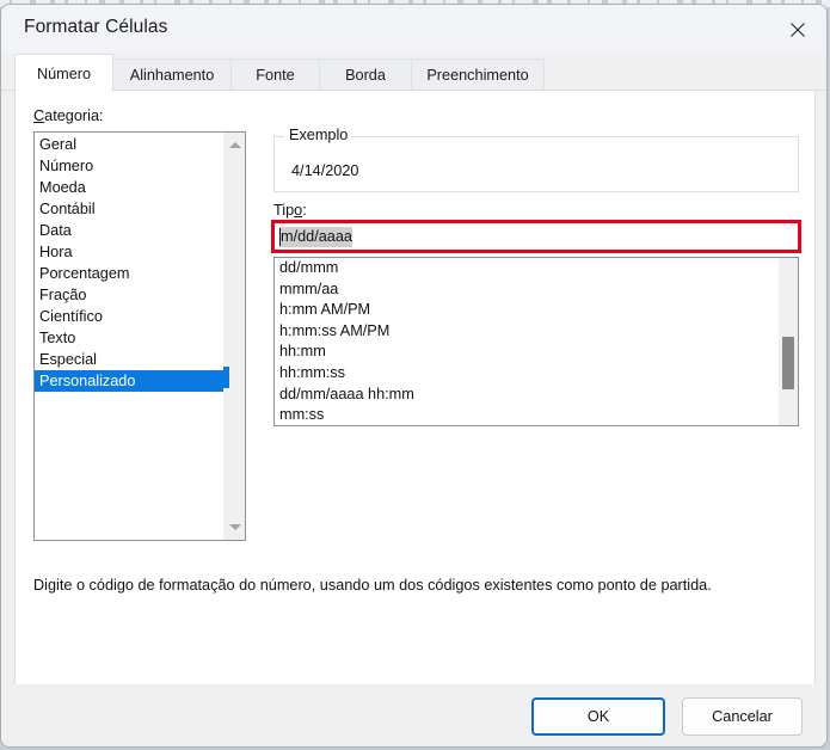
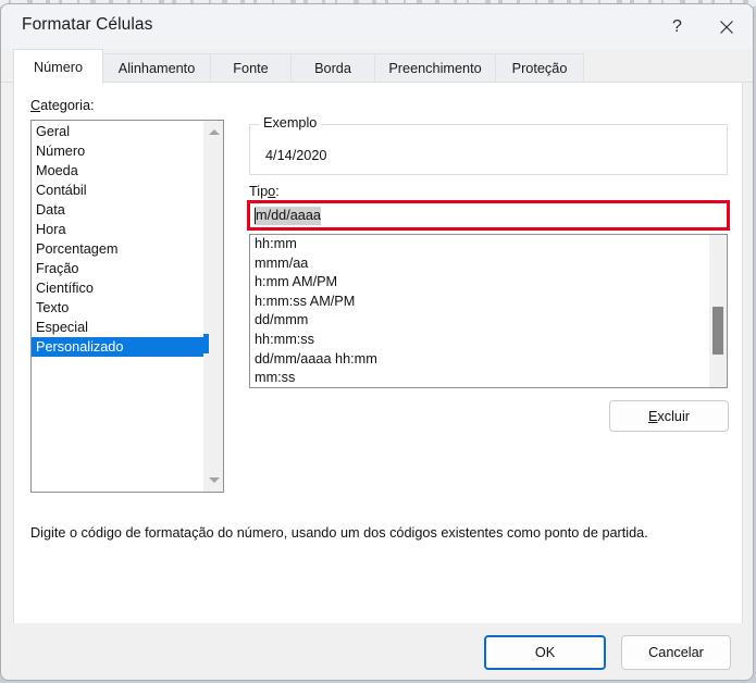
  Formatar Células
+ ?
  Número
  Alinhamento
  Fonte
  Borda
  Preenchimento
+ Proteção
  Categoria:
  Geral
  Número
  Moeda
  Contábil
  Data
  Hora
  Porcentagem
  Fração
  Científico
  Texto
  Especial
  Personalizado
  Exemplo
  4/14/2020
  Tipo:
  m/dd/aaaa
- dd/mmm
+ hh:mm
  mmm/aa
  h:mm AM/PM
  h:mm:ss AM/PM
- hh:mm
+ dd/mmm
  hh:mm:ss
  dd/mm/aaaa hh:mm
  mm:ss
+ E
+ xcluir
  Digite o código de formatação do número, usando um dos códigos existentes como ponto de partida.
  OK
  Cancelar
